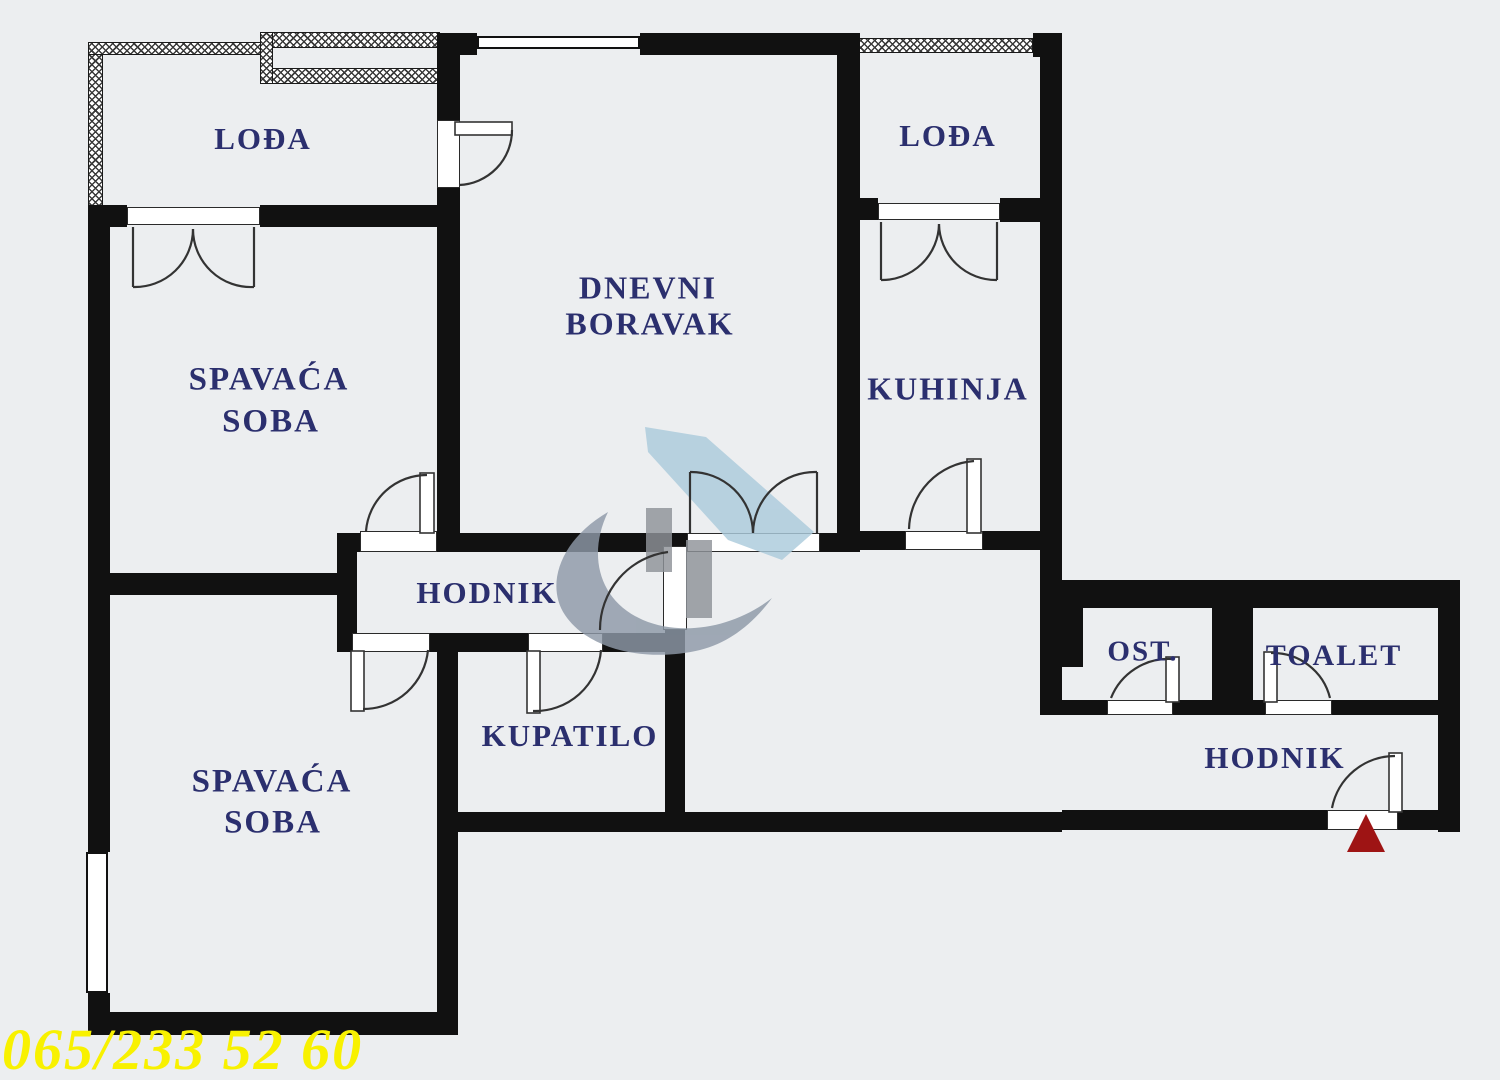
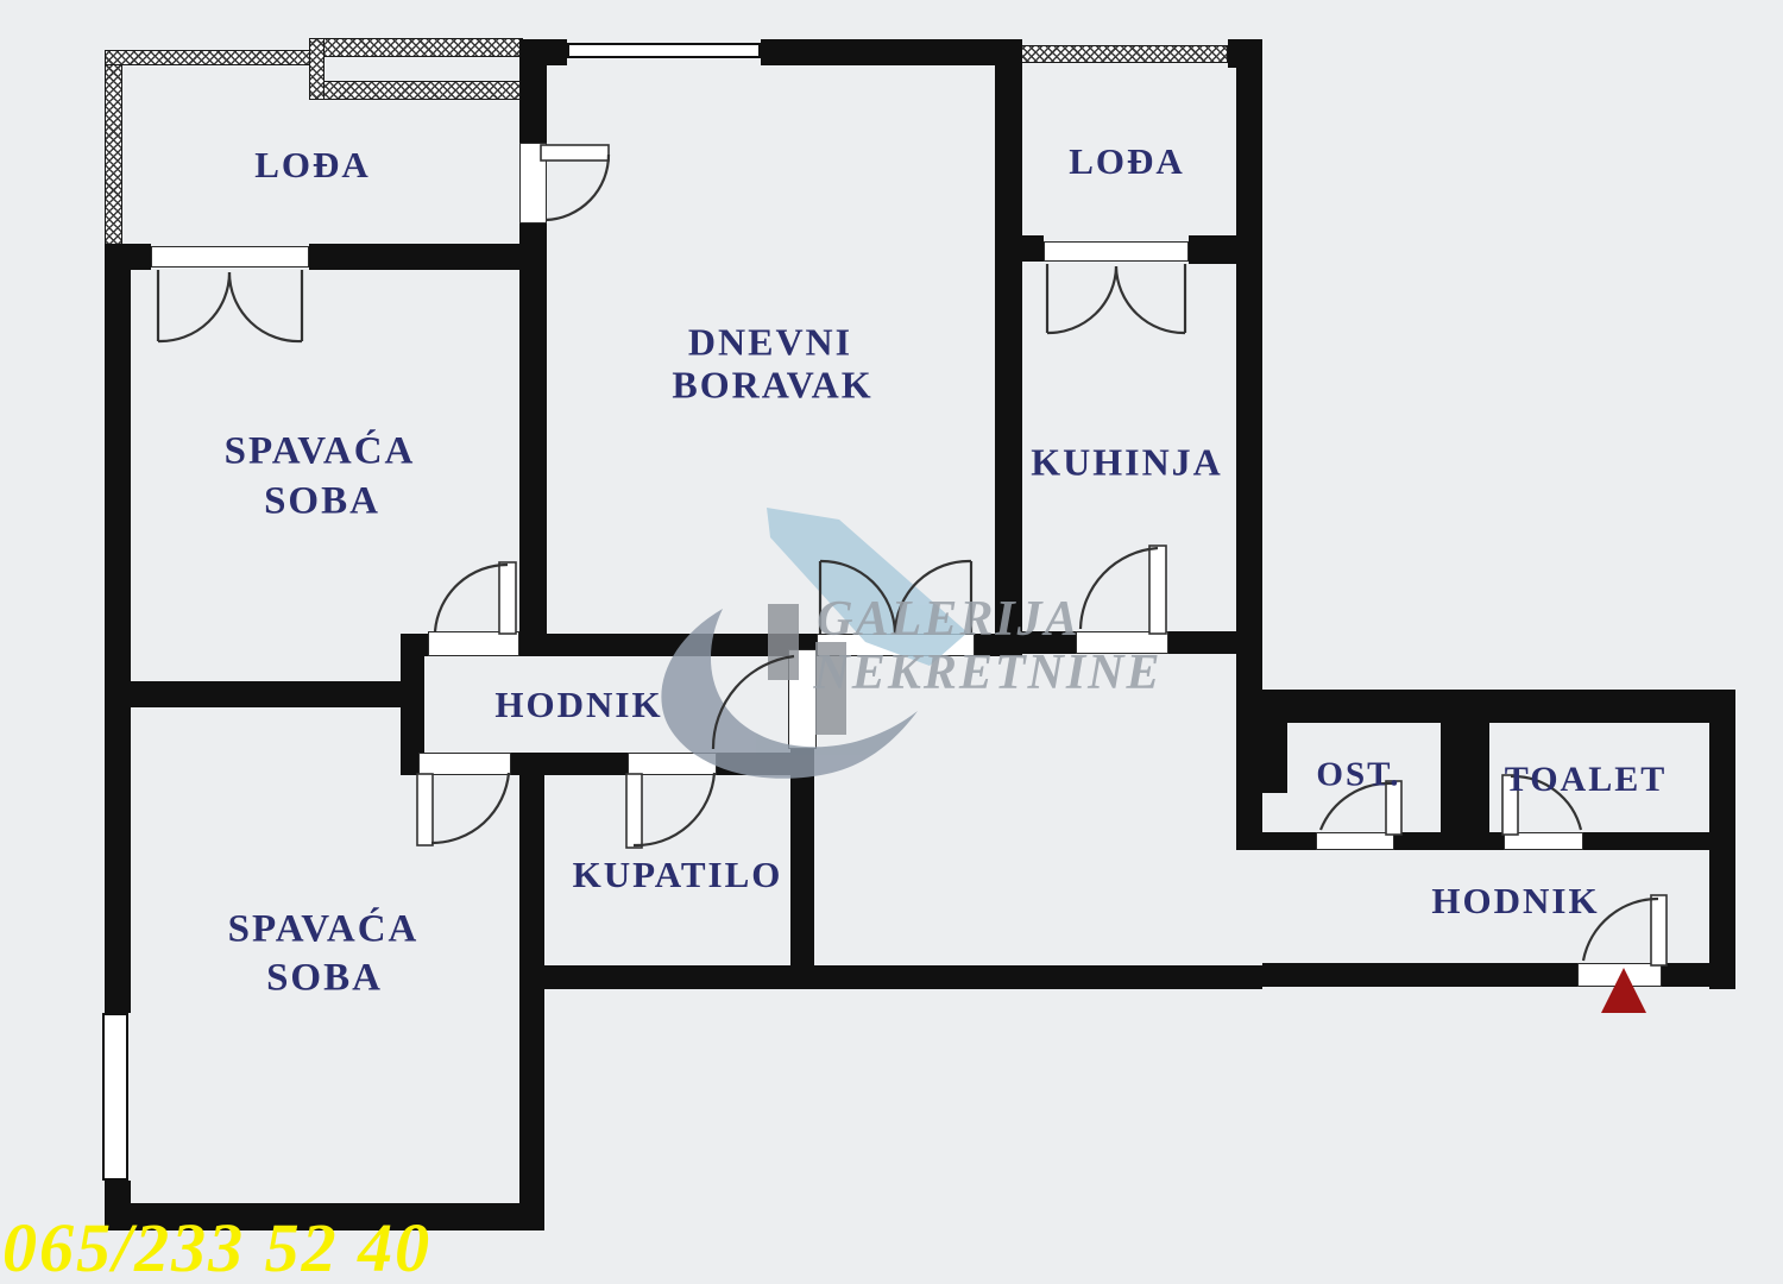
  LOĐA
  LOĐA
  DNEVNI
  BORAVAK
  KUHINJA
  SPAVAĆA
  SOBA
  HODNIK
  KUPATILO
  SPAVAĆA
  SOBA
  OST.
  TOALET
  HODNIK
+ GALERIJA
+ NEKRETNINE
- 065/233 52 60
+ 065/233 52 40
